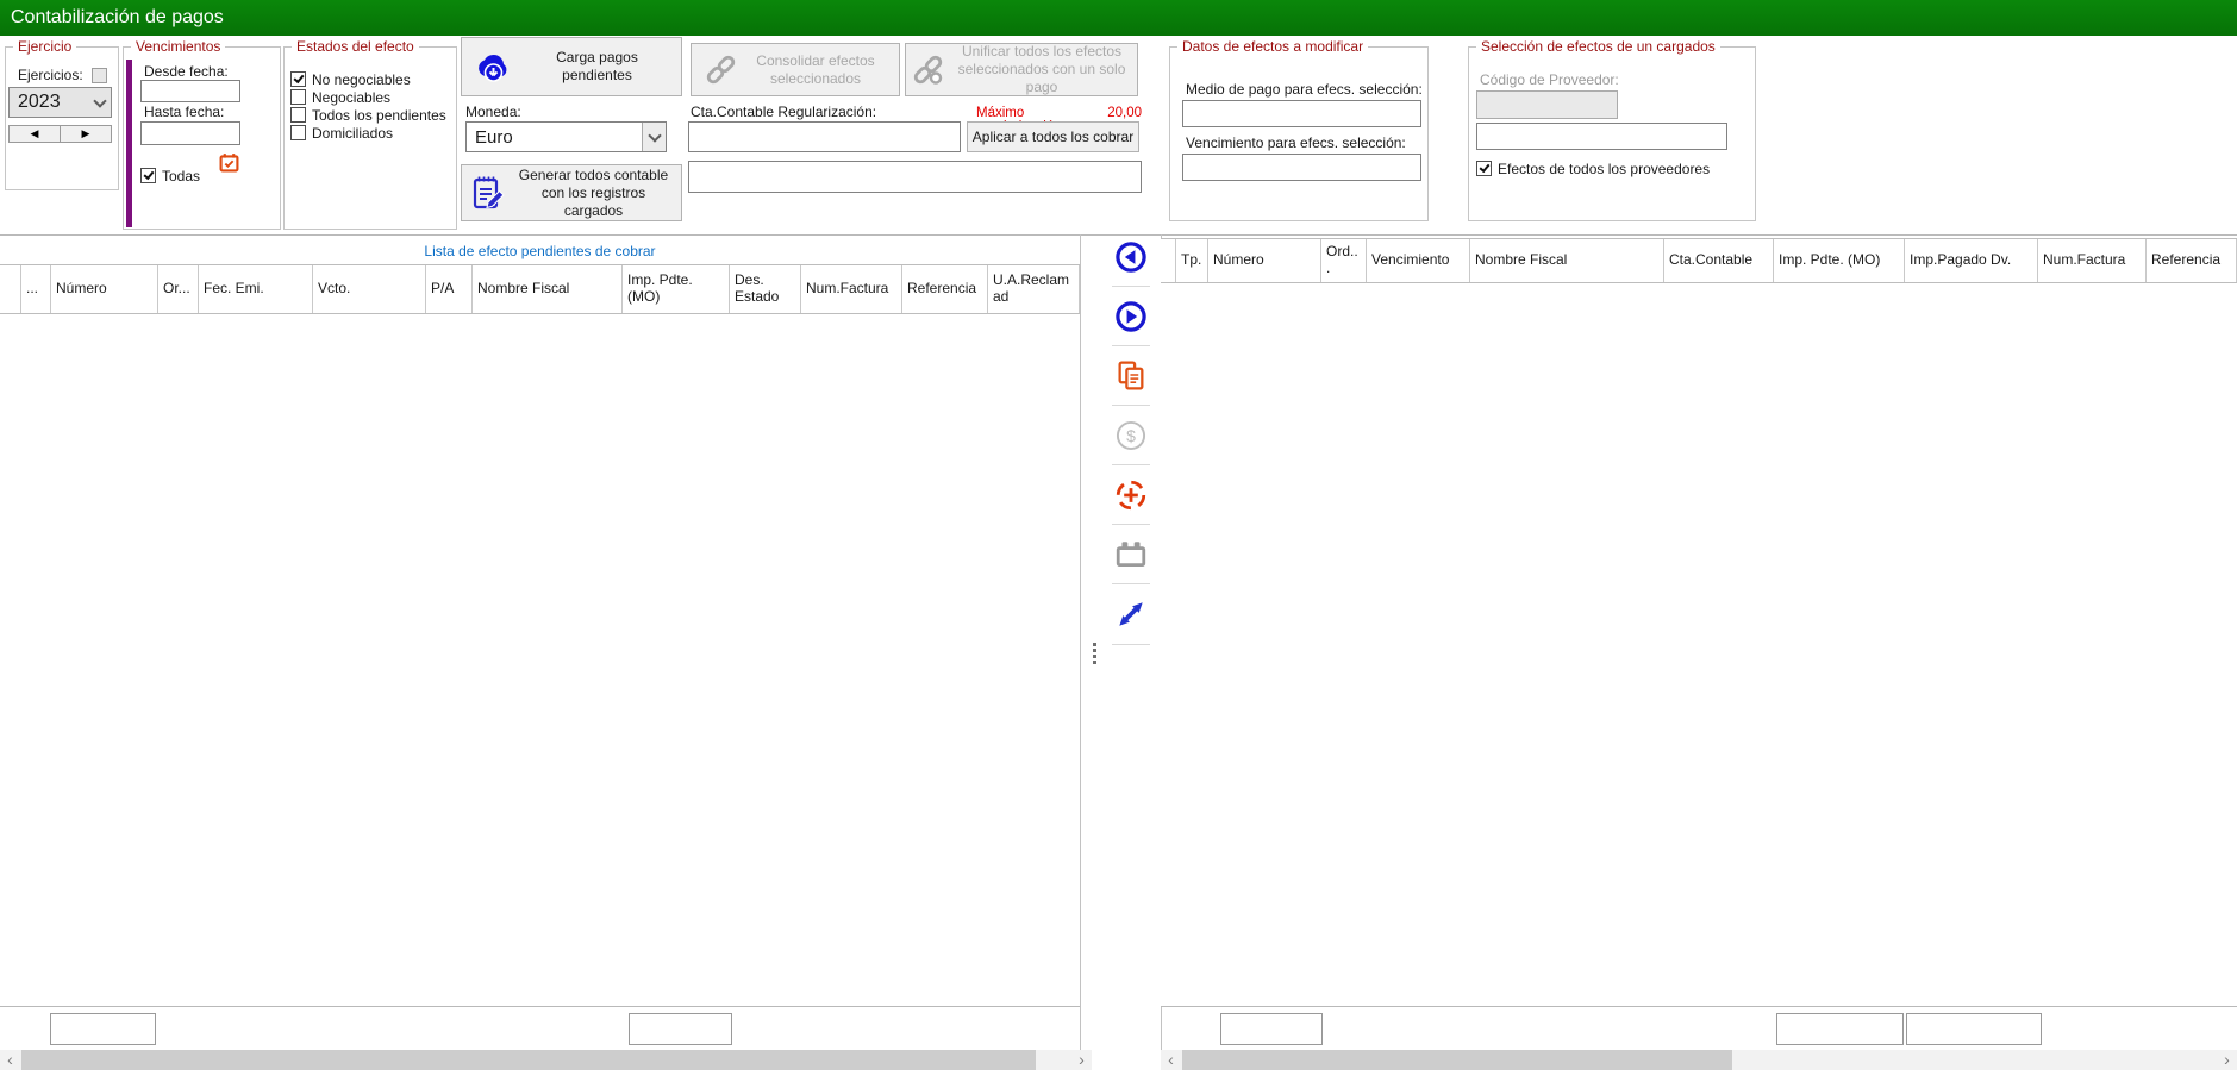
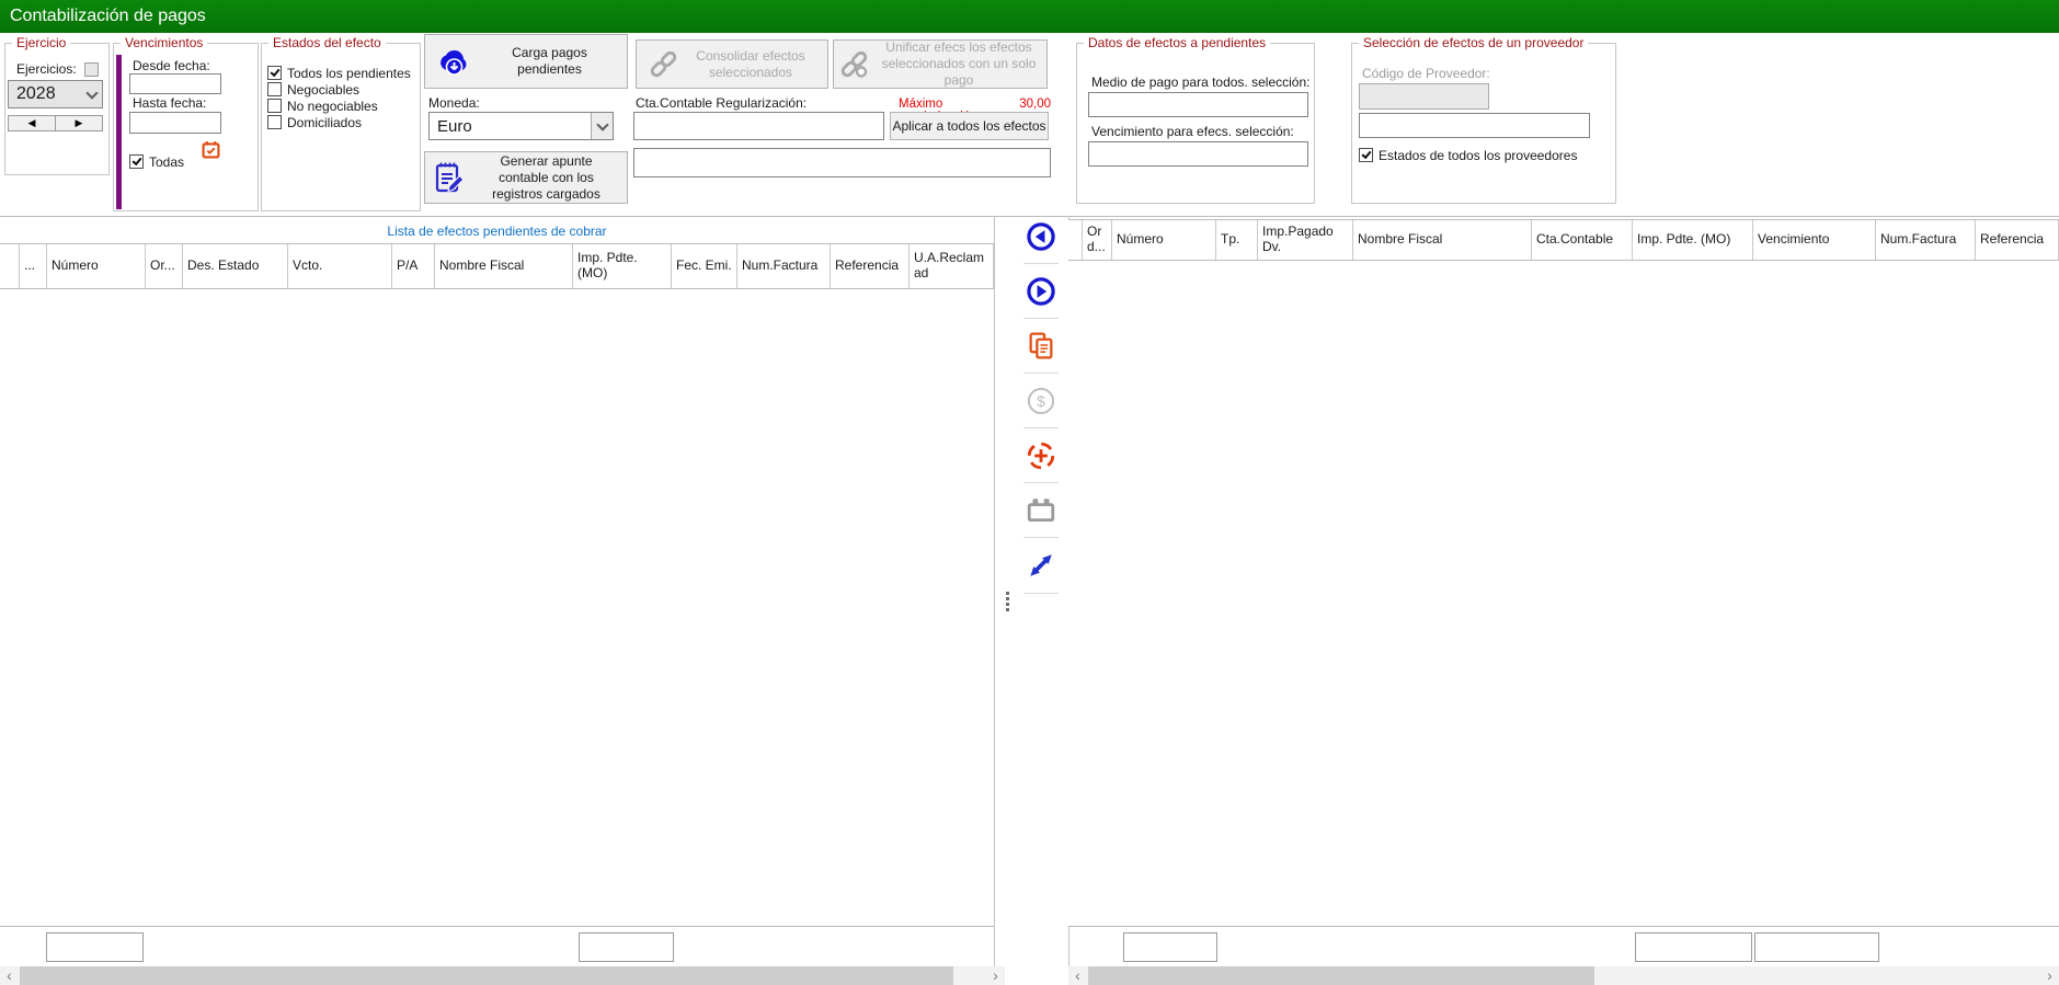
  Contabilización de pagos
  Ejercicio
  Ejercicios:
- 2023
+ 2028
  ◀
  ▶
  Vencimientos
  Desde fecha:
  Hasta fecha:
  Todas
  Estados del efecto
- No negociables
+ Todos los pendientes
  Negociables
- Todos los pendientes
+ No negociables
  Domiciliados
  Carga pagos pendientes
  Moneda:
  Euro
- Generar todos contable con los registros cargados
+ Generar apunte contable con los registros cargados
  Consolidar efectos seleccionados
- Unificar todos los efectos seleccionados con un solo pago
+ Unificar efecs los efectos seleccionados con un solo pago
  Cta.Contable Regularización:
- 20,00
+ 30,00
- Aplicar a todos los cobrar
+ Aplicar a todos los efectos
- Datos de efectos a modificar
+ Datos de efectos a pendientes
- Medio de pago para efecs. selección:
+ Medio de pago para todos. selección:
  Vencimiento para efecs. selección:
- Selección de efectos de un cargados
+ Selección de efectos de un proveedor
  Código de Proveedor:
- Efectos de todos los proveedores
+ Estados de todos los proveedores
- Lista de efecto pendientes de cobrar
+ Lista de efectos pendientes de cobrar
  ...
  Número
  Or...
- Fec. Emi.
+ Des. Estado
  Vcto.
  P/A
  Nombre Fiscal
  Imp. Pdte. (MO)
- Des. Estado
+ Fec. Emi.
  Num.Factura
  Referencia
  U.A.Reclamad
  ‹
  ›
  $
- Tp.
+ Ord...
  Número
- Ord...
+ Tp.
- Vencimiento
+ Imp.Pagado Dv.
  Nombre Fiscal
  Cta.Contable
  Imp. Pdte. (MO)
- Imp.Pagado Dv.
+ Vencimiento
  Num.Factura
  Referencia
  ‹
  ›
